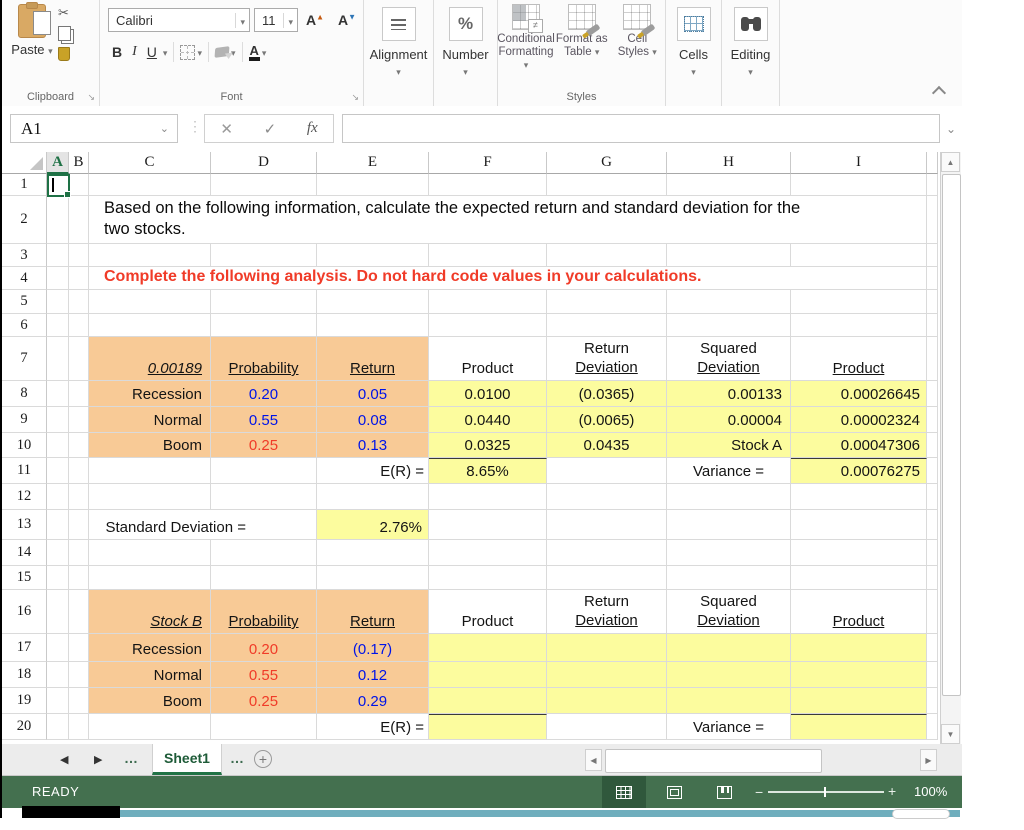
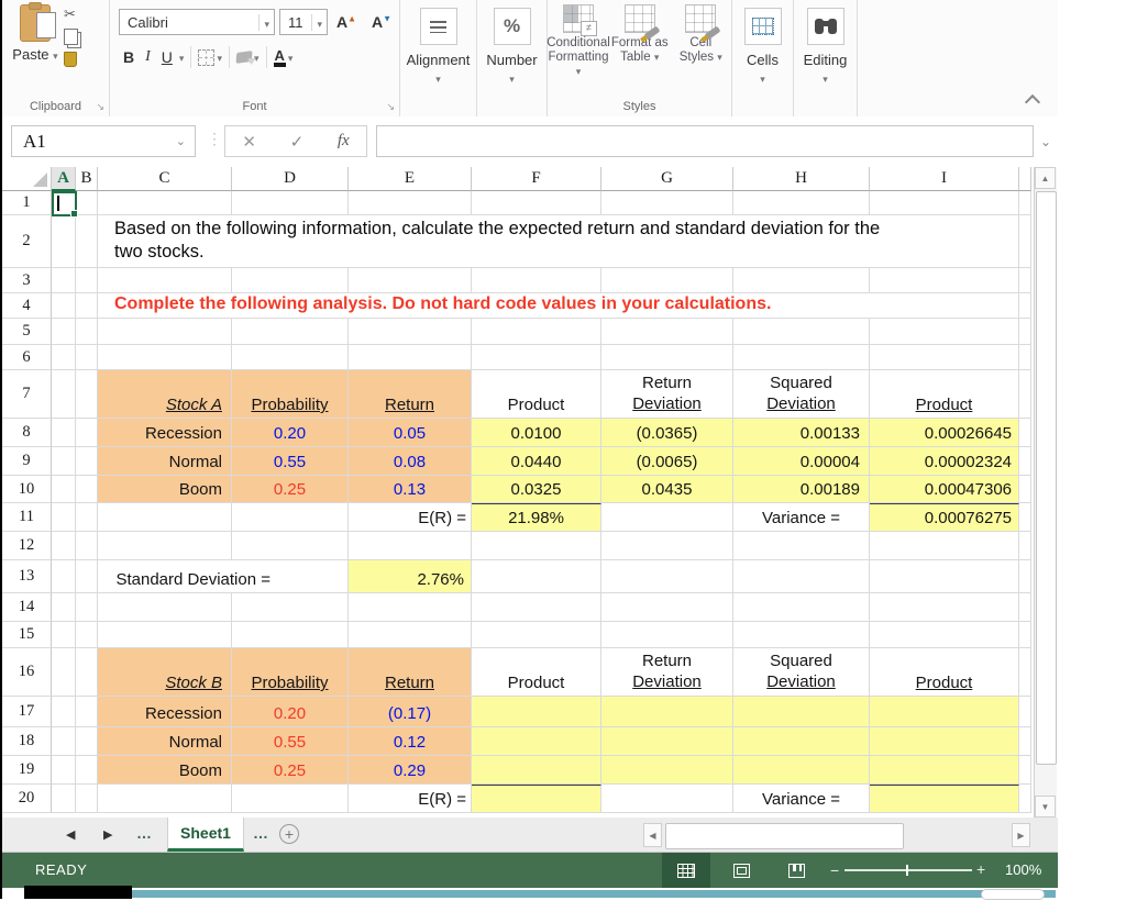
  Paste
  ✂
  Clipboard
  ↘
  Calibri
  11
  A▲
  A▼
  B
  I
  U
  A
  Font
  ↘
  Alignment
  %
  Number
  ≠
  Conditional
  Formatting
  Format as
  Table
  Cell
  Styles
  Styles
  Cells
  Editing
  A1
  ⌄
  ⋮
  ✕
  ✓
  fx
  ⌄
  A
  B
  C
  D
  E
  F
  G
  H
  I
  1
  2
  Based on the following information, calculate the expected return and standard deviation for the
  two stocks.
  3
  4
  Complete the following analysis. Do not hard code values in your calculations.
  5
  6
  7
- 0.00189
+ Stock A
  Probability
  Return
  Product
  Return
  Deviation
  Squared
  Deviation
  Product
  8
  Recession
  0.20
  0.05
  0.0100
  (0.0365)
  0.00133
  0.00026645
  9
  Normal
  0.55
  0.08
  0.0440
  (0.0065)
  0.00004
  0.00002324
  10
  Boom
  0.25
  0.13
  0.0325
  0.0435
- Stock A
+ 0.00189
  0.00047306
  11
  E(R) =
- 8.65%
+ 21.98%
  Variance =
  0.00076275
  12
  13
  Standard Deviation =
  2.76%
  14
  15
  16
  Stock B
  Probability
  Return
  Product
  Return
  Deviation
  Squared
  Deviation
  Product
  17
  Recession
  0.20
  (0.17)
  18
  Normal
  0.55
  0.12
  19
  Boom
  0.25
  0.29
  20
  E(R) =
  Variance =
  ▲
  ▼
  ◀
  ▶
  …
  Sheet1
  …
  +
  ◀
  ▶
  READY
  −
  +
  100%
